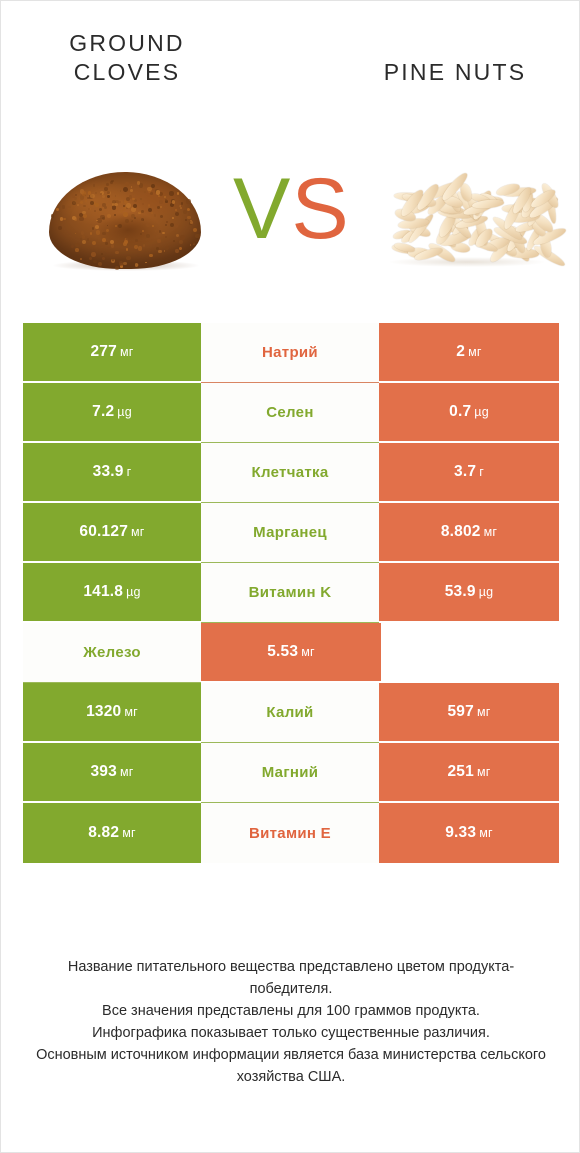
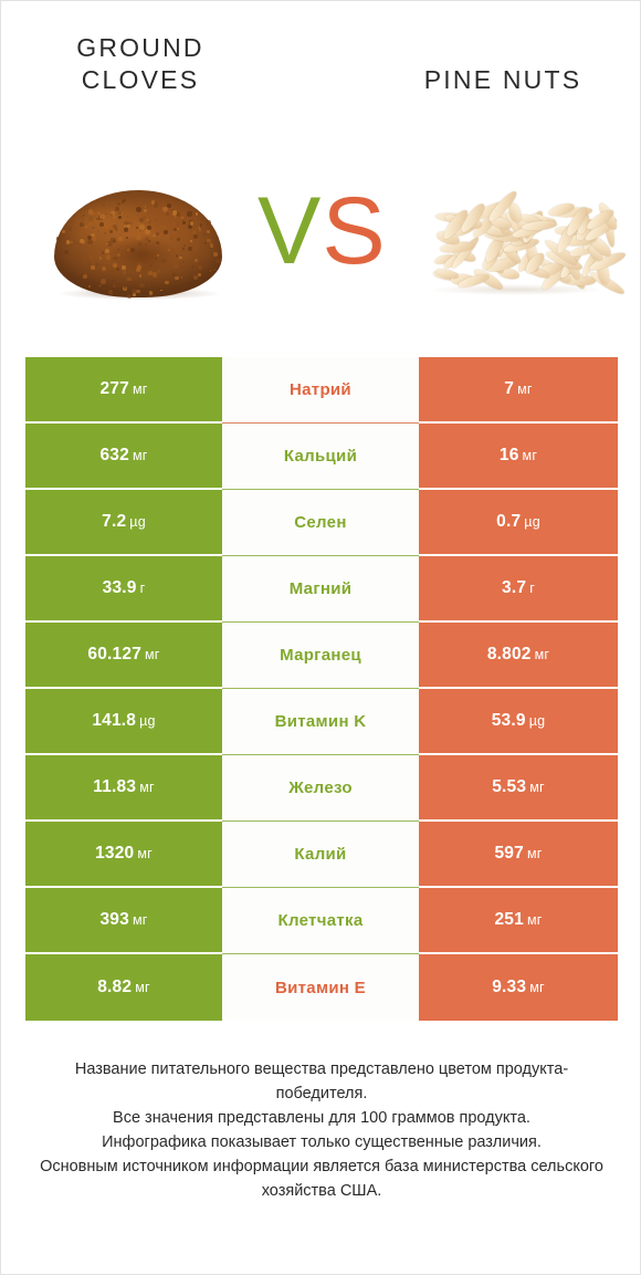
  GROUND CLOVES
  PINE NUTS
  VS
  277 мг
  Натрий
- 2 мг
+ 7 мг
+ 632 мг
+ Кальций
+ 16 мг
  7.2 µg
  Селен
  0.7 µg
  33.9 г
- Клетчатка
+ Магний
  3.7 г
  60.127 мг
  Марганец
  8.802 мг
  141.8 µg
  Витамин K
  53.9 µg
+ 11.83 мг
  Железо
  5.53 мг
  1320 мг
  Калий
  597 мг
  393 мг
- Магний
+ Клетчатка
  251 мг
  8.82 мг
  Витамин E
  9.33 мг
  Название питательного вещества представлено цветом продукта-победителя.
  Все значения представлены для 100 граммов продукта.
  Инфографика показывает только существенные различия.
  Основным источником информации является база министерства сельского хозяйства США.
